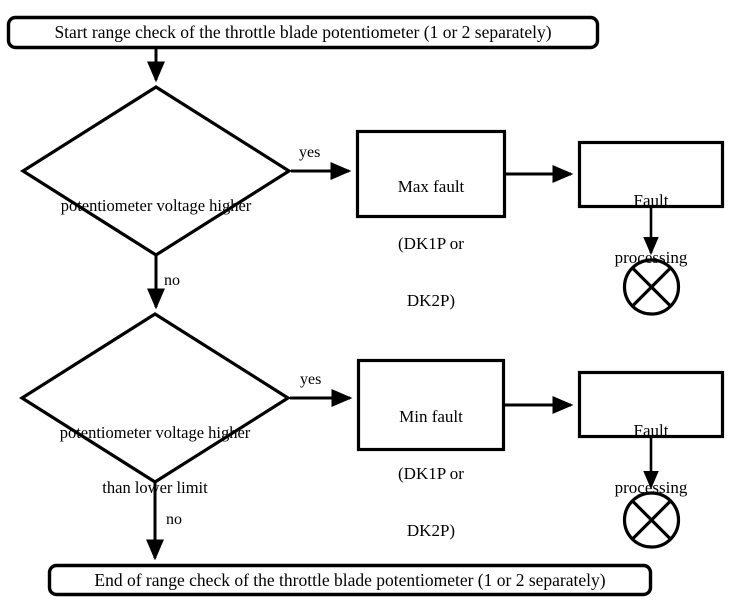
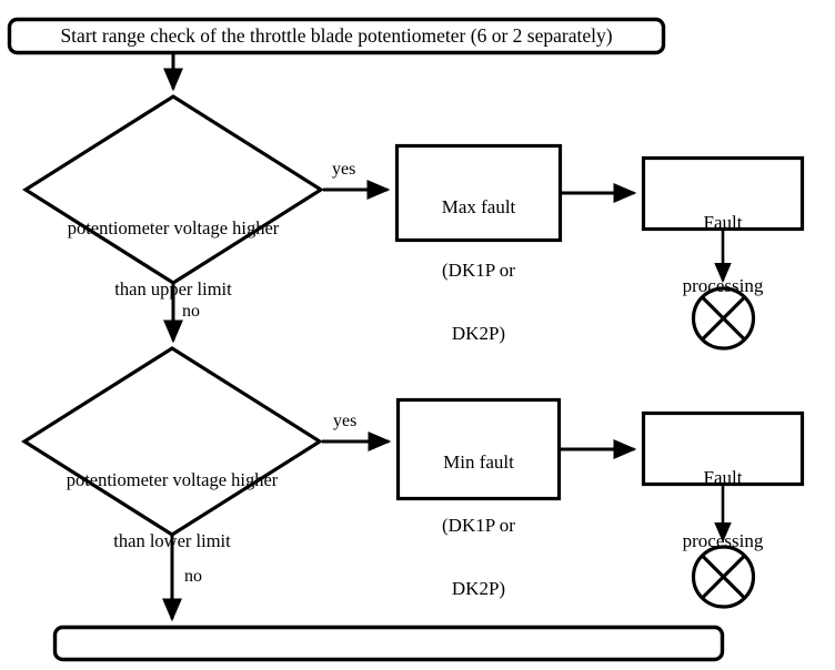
- Start range check of the throttle blade potentiometer (1 or 2 separately)
+ Start range check of the throttle blade potentiometer (6 or 2 separately)
  potentiometer voltage higher
+ than upper limit
  yes
  no
  Max fault
  (DK1P or
  DK2P)
  Fault
  processing
  potentiometer voltage higher
  than lower limit
  yes
  no
  Min fault
  (DK1P or
  DK2P)
  Fault
  processing
- End of range check of the throttle blade potentiometer (1 or 2 separately)
